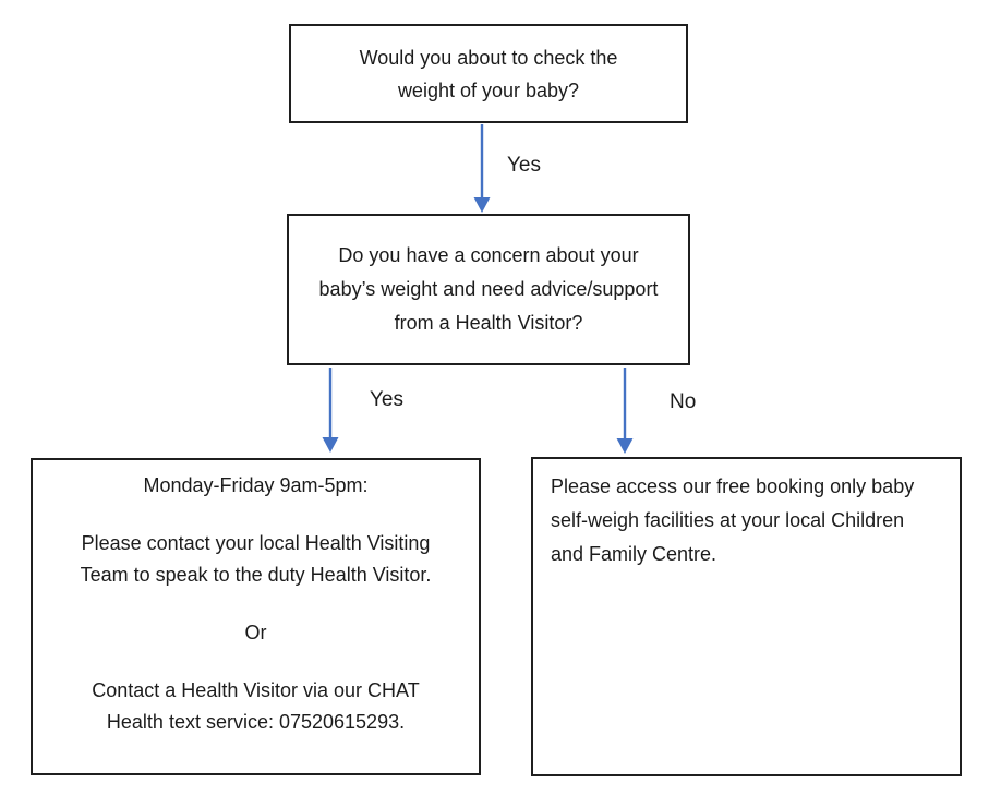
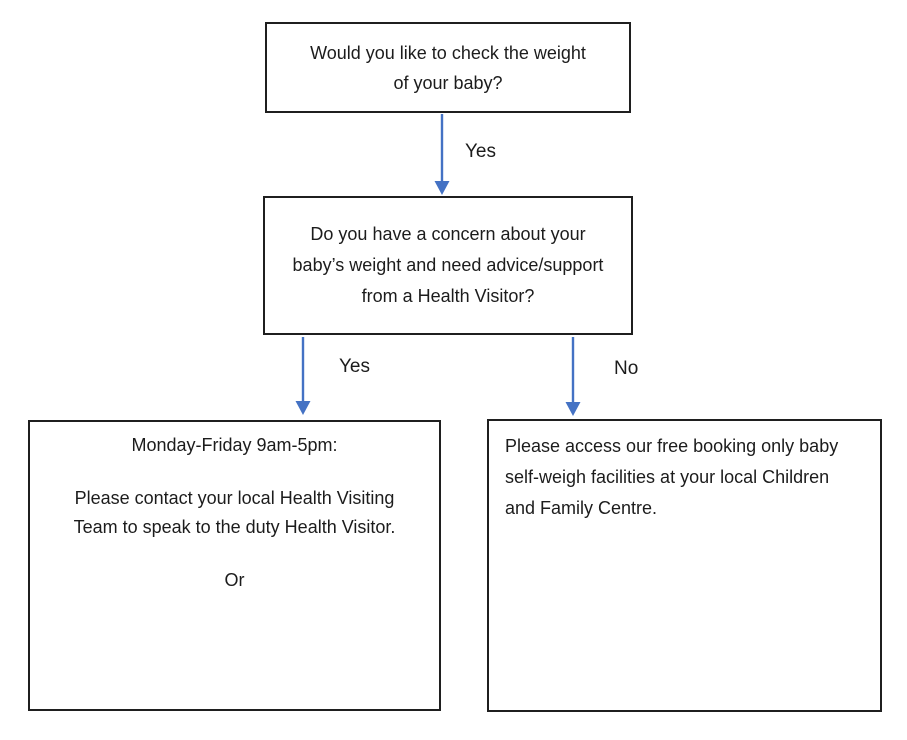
- Would you about to check the weight of your baby?
+ Would you like to check the weight of your baby?
  Yes
  Do you have a concern about your baby’s weight and need advice/support from a Health Visitor?
  Yes
  No
  Monday-Friday 9am-5pm:
  Please contact your local Health Visiting Team to speak to the duty Health Visitor.
  Or
- Contact a Health Visitor via our CHAT Health text service: 07520615293.
  Please access our free booking only baby self-weigh facilities at your local Children and Family Centre.
